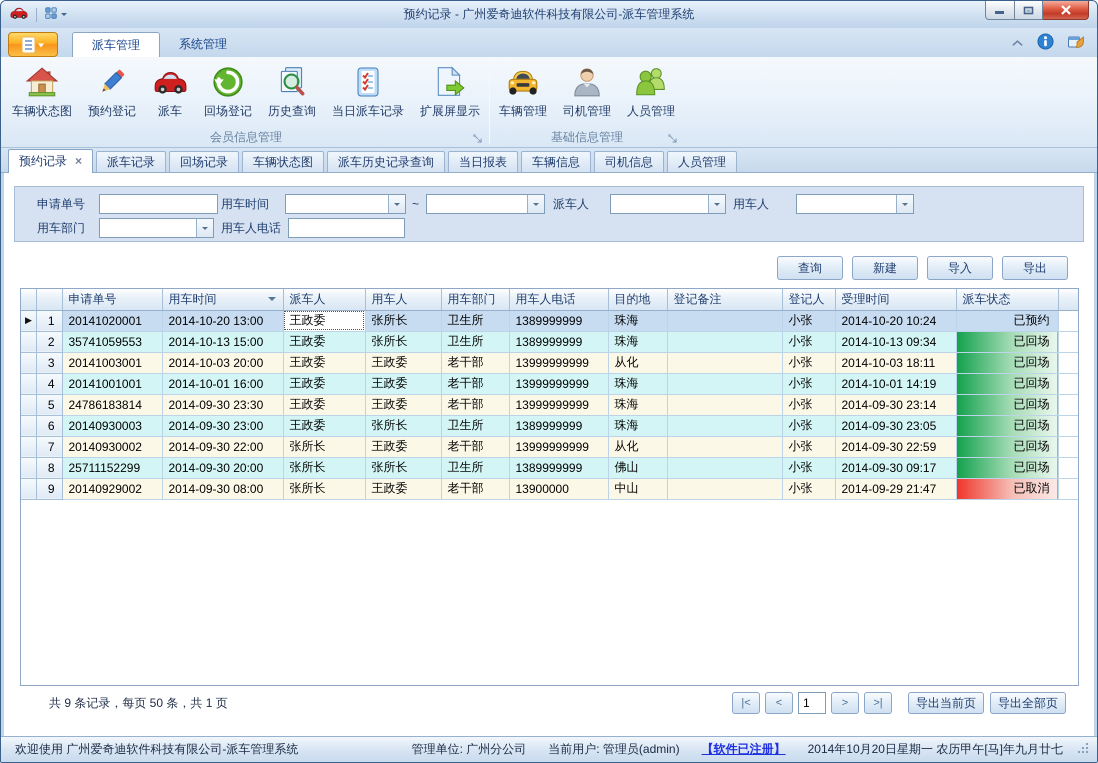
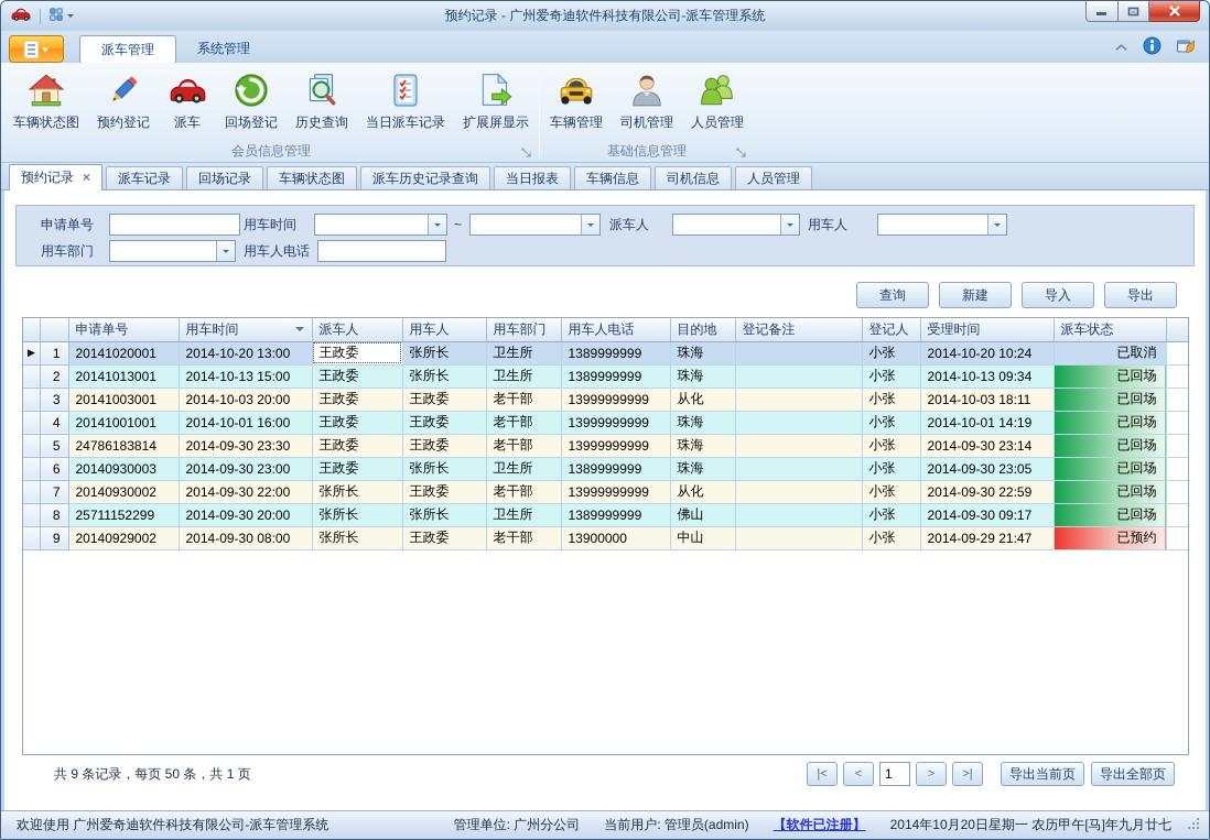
  预约记录 - 广州爱奇迪软件科技有限公司-派车管理系统
  派车管理
  系统管理
  车辆状态图
  预约登记
  派车
  回场登记
  历史查询
  当日派车记录
  扩展屏显示
  会员信息管理
  车辆管理
  司机管理
  人员管理
  基础信息管理
  预约记录 ×
  派车记录
  回场记录
  车辆状态图
  派车历史记录查询
  当日报表
  车辆信息
  司机信息
  人员管理
  申请单号
  用车时间
  ~
  派车人
  用车人
  用车部门
  用车人电话
  查询
  新建
  导入
  导出
  		申请单号	用车时间	派车人	用车人	用车部门	用车人电话	目的地	登记备注	登记人	受理时间	派车状态
- ▶	1	20141020001	2014-10-20 13:00	王政委	张所长	卫生所	1389999999	珠海		小张	2014-10-20 10:24	已预约
+ ▶	1	20141020001	2014-10-20 13:00	王政委	张所长	卫生所	1389999999	珠海		小张	2014-10-20 10:24	已取消
- 	2	35741059553	2014-10-13 15:00	王政委	张所长	卫生所	1389999999	珠海		小张	2014-10-13 09:34	已回场
+ 	2	20141013001	2014-10-13 15:00	王政委	张所长	卫生所	1389999999	珠海		小张	2014-10-13 09:34	已回场
  	3	20141003001	2014-10-03 20:00	王政委	王政委	老干部	13999999999	从化		小张	2014-10-03 18:11	已回场
  	4	20141001001	2014-10-01 16:00	王政委	王政委	老干部	13999999999	珠海		小张	2014-10-01 14:19	已回场
  	5	24786183814	2014-09-30 23:30	王政委	王政委	老干部	13999999999	珠海		小张	2014-09-30 23:14	已回场
  	6	20140930003	2014-09-30 23:00	王政委	张所长	卫生所	1389999999	珠海		小张	2014-09-30 23:05	已回场
  	7	20140930002	2014-09-30 22:00	张所长	王政委	老干部	13999999999	从化		小张	2014-09-30 22:59	已回场
  	8	25711152299	2014-09-30 20:00	张所长	张所长	卫生所	1389999999	佛山		小张	2014-09-30 09:17	已回场
- 	9	20140929002	2014-09-30 08:00	张所长	王政委	老干部	13900000	中山		小张	2014-09-29 21:47	已取消
+ 	9	20140929002	2014-09-30 08:00	张所长	王政委	老干部	13900000	中山		小张	2014-09-29 21:47	已预约
  共 9 条记录，每页 50 条，共 1 页
  |<
  <
  1
  >
  >|
  导出当前页
  导出全部页
  欢迎使用 广州爱奇迪软件科技有限公司-派车管理系统
  管理单位: 广州分公司
  当前用户: 管理员(admin)
  【软件已注册】
  2014年10月20日星期一 农历甲午[马]年九月廿七
